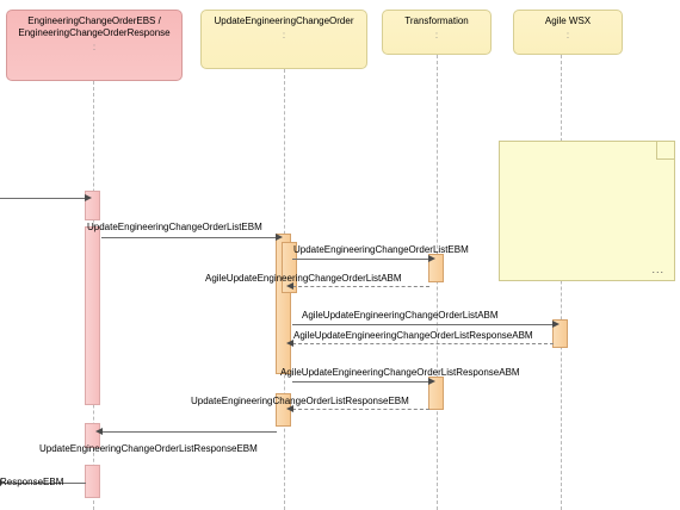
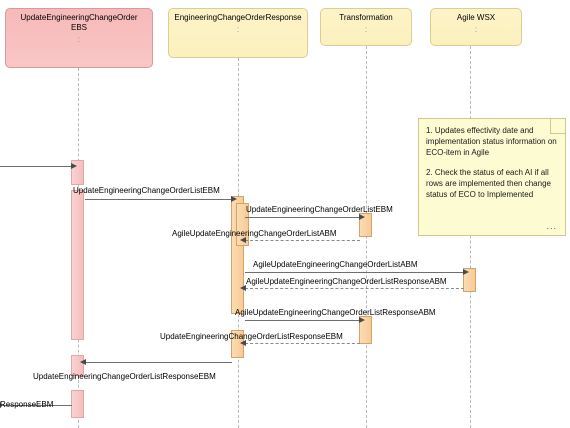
- EngineeringChangeOrderEBS /
- EngineeringChangeOrderResponse
+ UpdateEngineeringChangeOrder
+ EBS
  :
- UpdateEngineeringChangeOrder
+ EngineeringChangeOrderResponse
  :
  Transformation
  :
  Agile WSX
  :
+ 1. Updates effectivity date and implementation status information on ECO-item in Agile
+ 2. Check the status of each AI if all rows are implemented then change status of ECO to Implemented
  ...
  UpdateEngineeringChangeOrderListEBM
  UpdateEngineeringChangeOrderListEBM
  AgileUpdateEngineeringChangeOrderListABM
  AgileUpdateEngineeringChangeOrderListABM
  AgileUpdateEngineeringChangeOrderListResponseABM
  AgileUpdateEngineeringChangeOrderListResponseABM
  UpdateEngineeringChangeOrderListResponseEBM
  UpdateEngineeringChangeOrderListResponseEBM
  ResponseEBM
